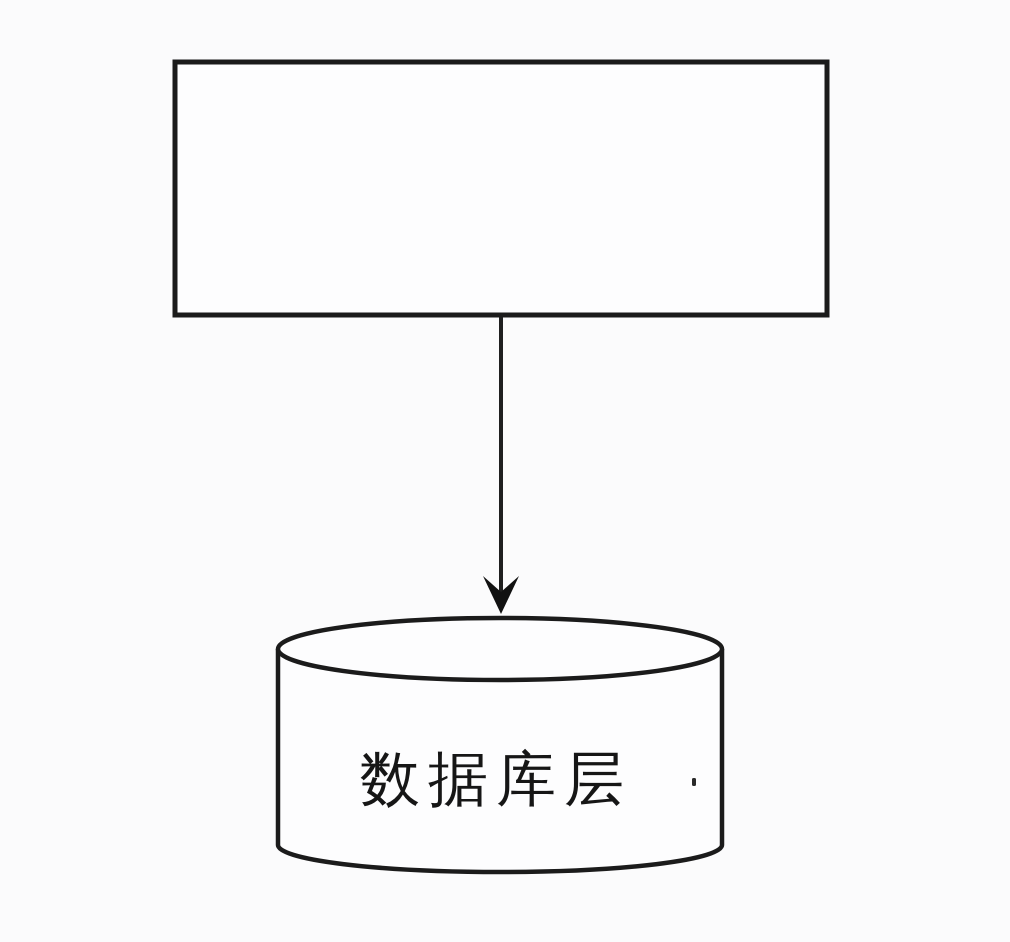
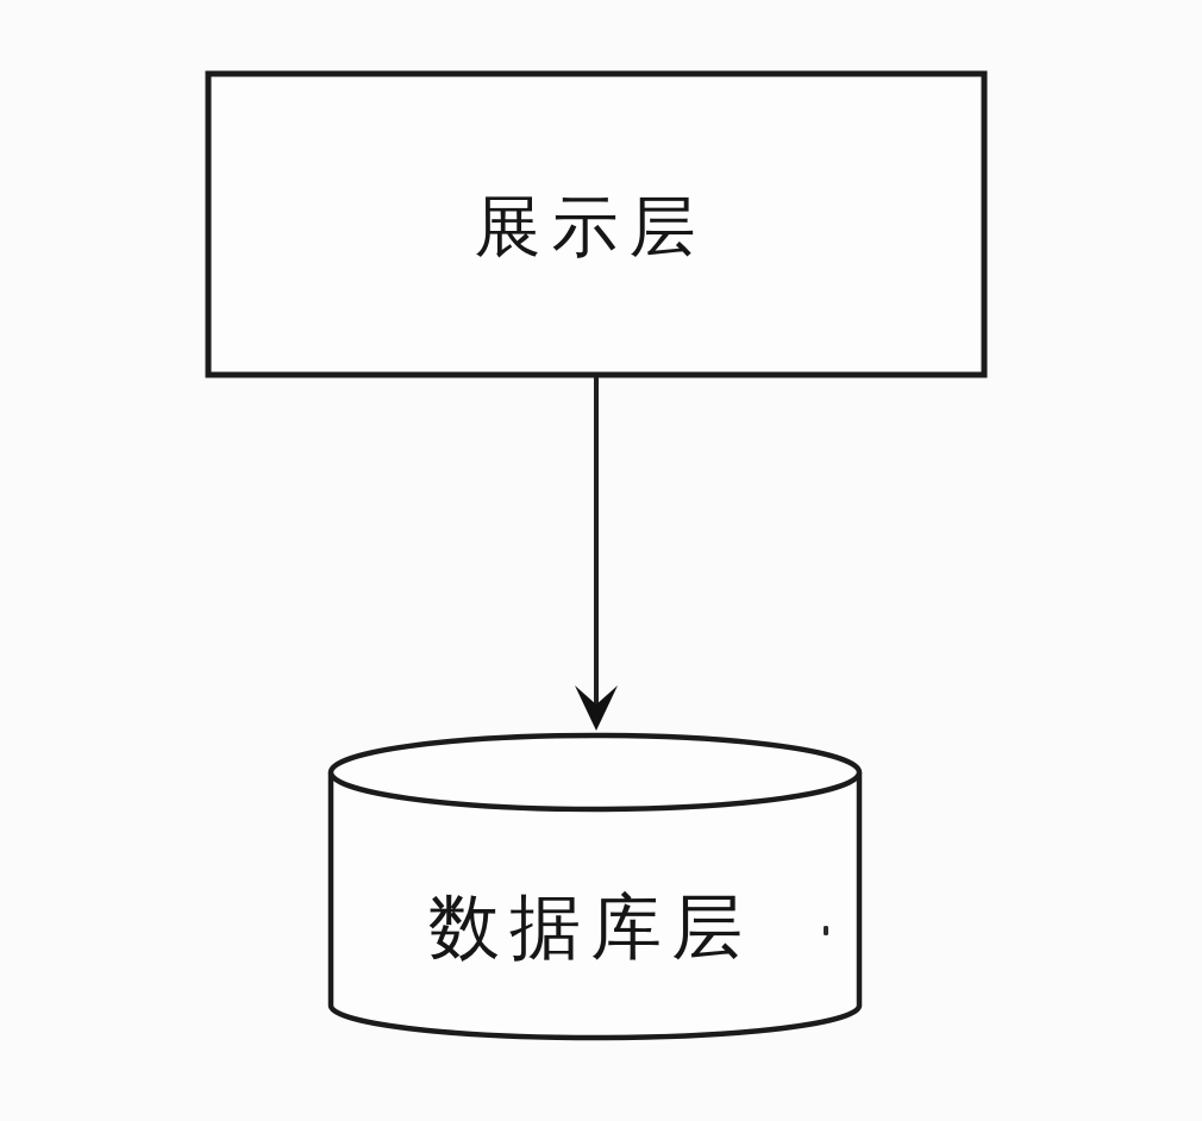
+ 展示层
  数据库层
